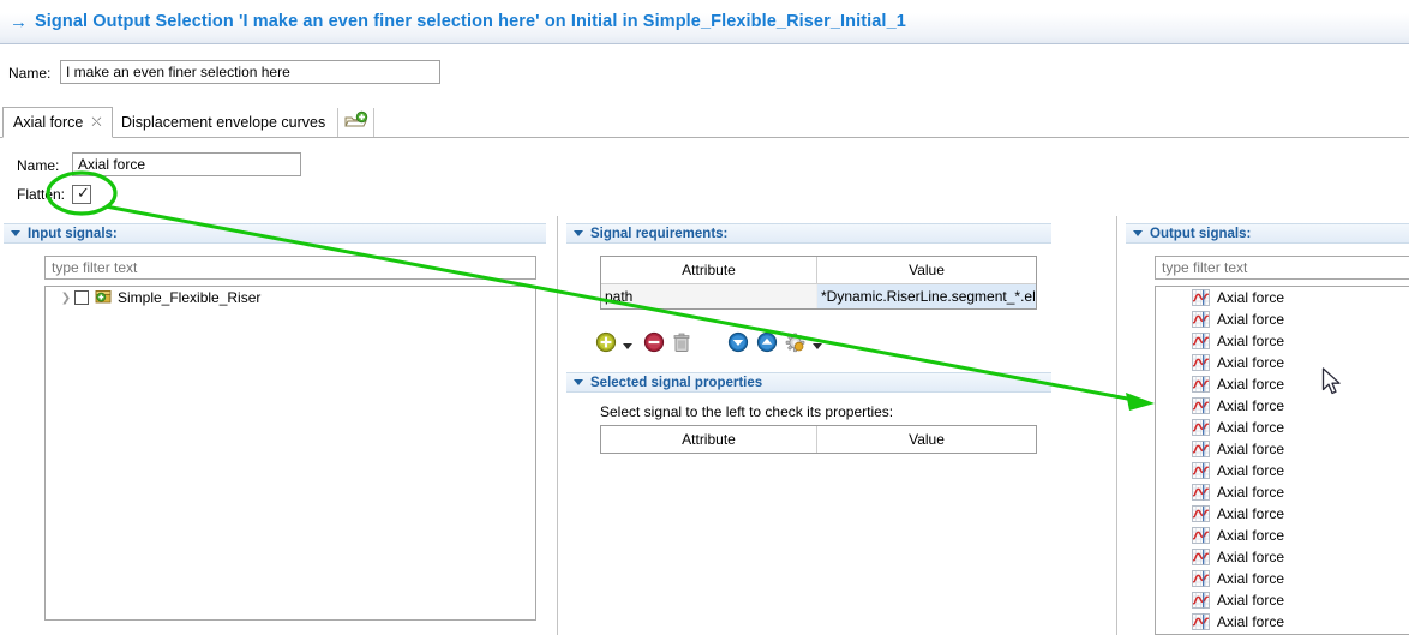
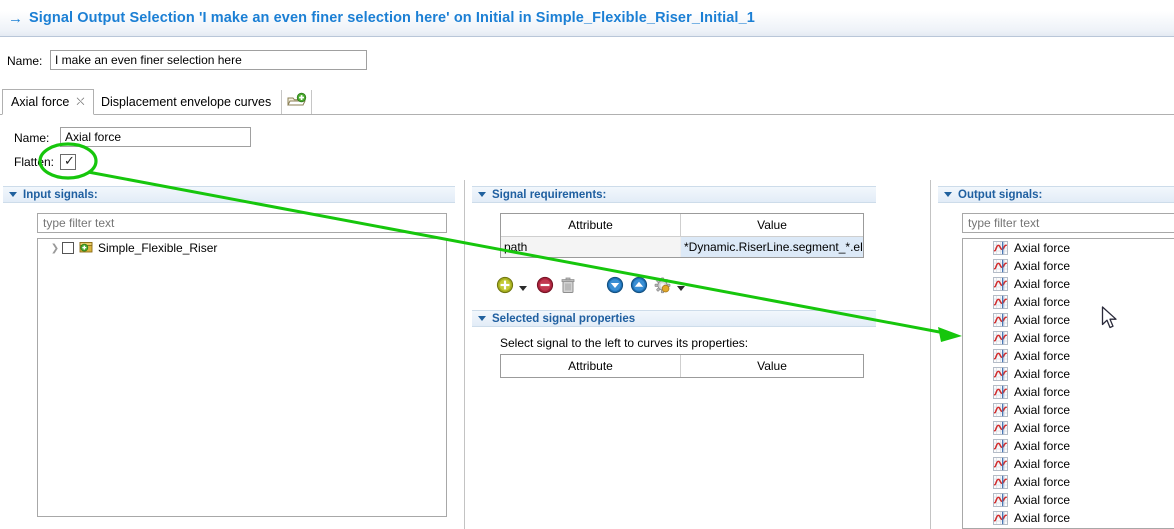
  →
  Signal Output Selection 'I make an even finer selection here' on Initial in Simple_Flexible_Riser_Initial_1
  Name:
  I make an even finer selection here
  Axial force
  ⛌
  Displacement envelope curves
  Name:
  Axial force
  Flattn:
  ✓
  Input signals:
  type filter text
  ❯
  Simple_Flexible_Riser
  Signal requirements:
  Attribute
  Value
  path
  *Dynamic.RiserLine.segment_*.el
  Selected signal properties
- Select signal to the left to check its properties:
+ Select signal to the left to curves its properties:
  Attribute
  Value
  Output signals:
  type filter text
  Axial force
  Axial force
  Axial force
  Axial force
  Axial force
  Axial force
  Axial force
  Axial force
  Axial force
  Axial force
  Axial force
  Axial force
  Axial force
  Axial force
  Axial force
  Axial force
